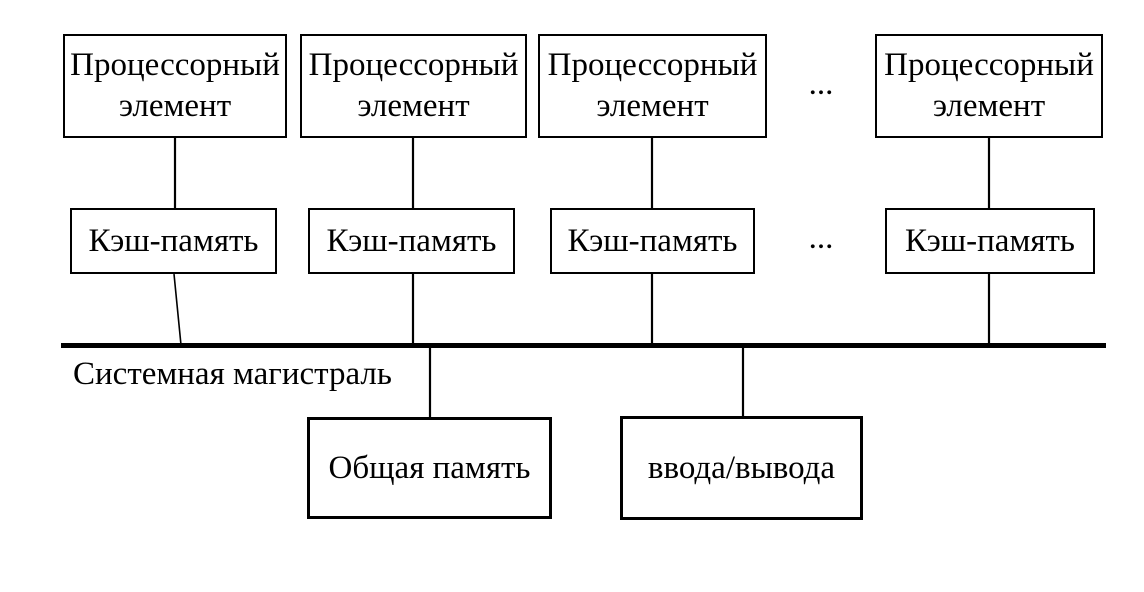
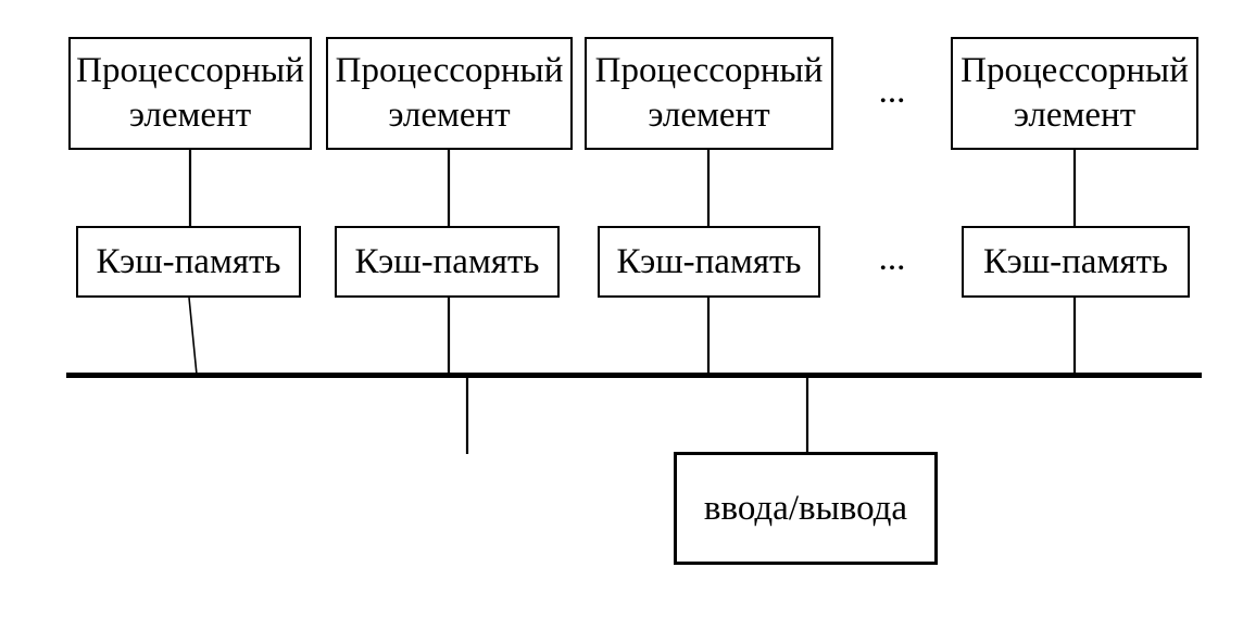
  Процессорный
  элемент
  Процессорный
  элемент
  Процессорный
  элемент
  ...
  Процессорный
  элемент
  Кэш-память
  Кэш-память
  Кэш-память
  ...
  Кэш-память
- Системная магистраль
- Общая память
  ввода/вывода
